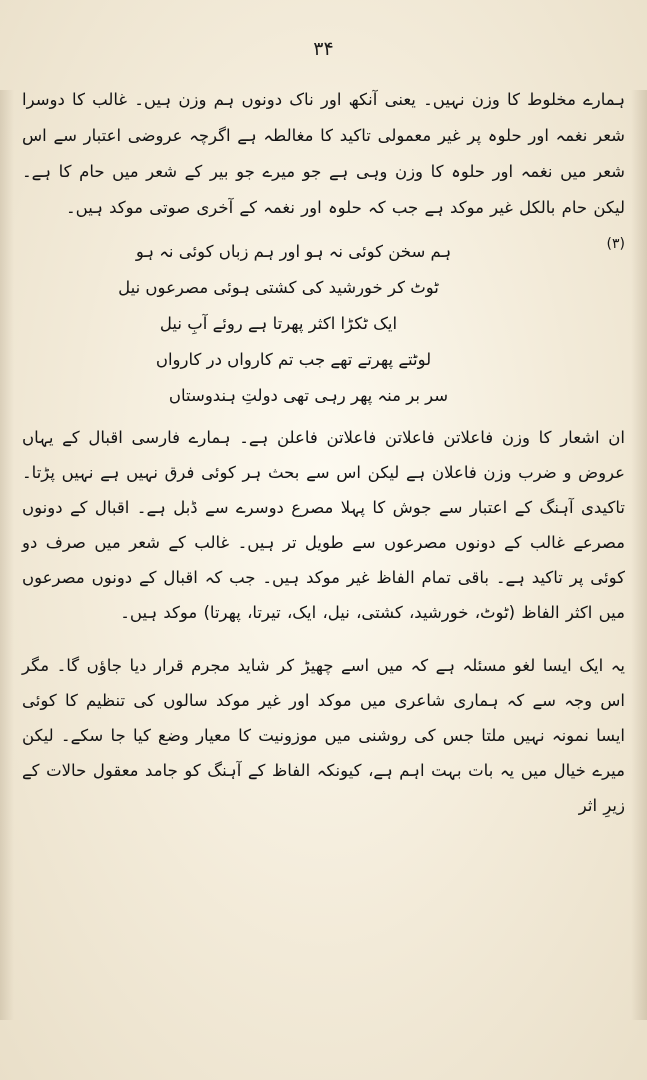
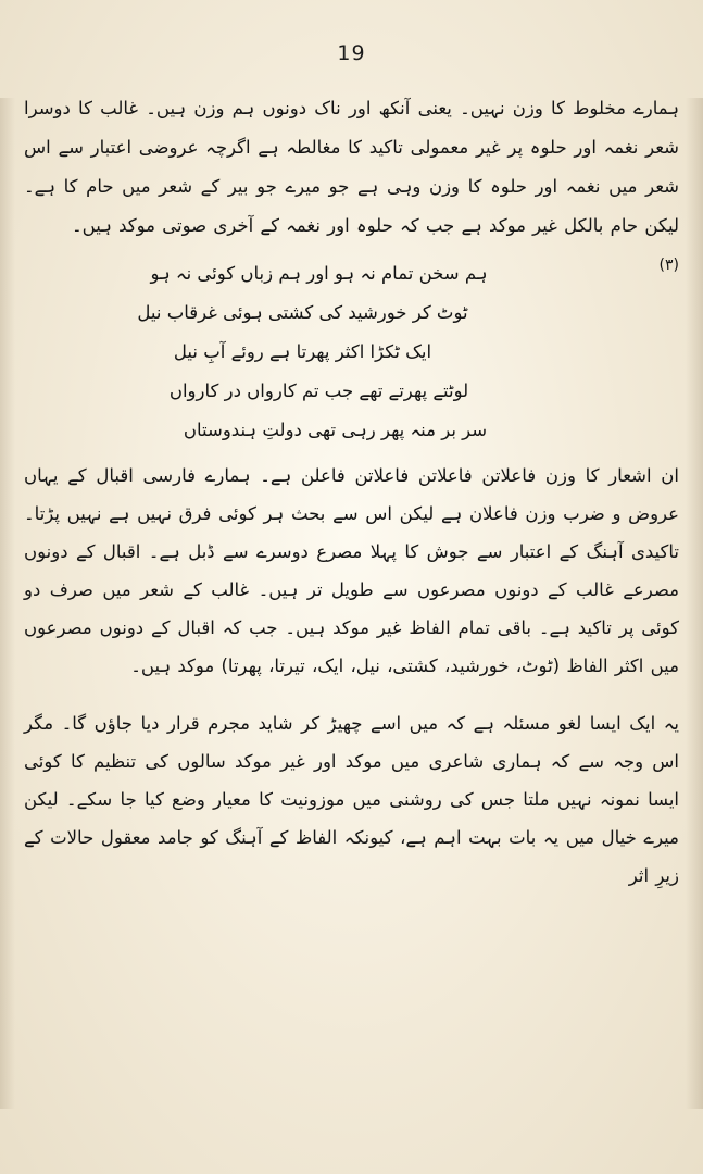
- ۳۴
+ 19
  ہمارے مخلوط کا وزن نہیں۔ یعنی آنکھ اور ناک دونوں ہم وزن ہیں۔ غالب کا دوسرا شعر نغمہ اور حلوہ پر غیر معمولی تاکید کا مغالطہ ہے اگرچہ عروضی اعتبار سے اس شعر میں نغمہ اور حلوہ کا وزن وہی ہے جو میرے جو بیر کے شعر میں حام کا ہے۔ لیکن حام بالکل غیر موکد ہے جب کہ حلوہ اور نغمہ کے آخری صوتی موکد ہیں۔
  (۳)
- ہم سخن کوئی نہ ہو اور ہم زباں کوئی نہ ہو
+ ہم سخن تمام نہ ہو اور ہم زباں کوئی نہ ہو
- ٹوٹ کر خورشید کی کشتی ہوئی مصرعوں نیل
+ ٹوٹ کر خورشید کی کشتی ہوئی غرقاب نیل
  ایک ٹکڑا اکثر پھرتا ہے روئے آبِ نیل
  لوٹتے پھرتے تھے جب تم کارواں در کارواں
  سر بر منہ پھر رہی تھی دولتِ ہندوستاں
  ان اشعار کا وزن فاعلاتن فاعلاتن فاعلاتن فاعلن ہے۔ ہمارے فارسی اقبال کے یہاں عروض و ضرب وزن فاعلان ہے لیکن اس سے بحث ہر کوئی فرق نہیں ہے نہیں پڑتا۔ تاکیدی آہنگ کے اعتبار سے جوش کا پہلا مصرع دوسرے سے ڈبل ہے۔ اقبال کے دونوں مصرعے غالب کے دونوں مصرعوں سے طویل تر ہیں۔ غالب کے شعر میں صرف دو کوئی پر تاکید ہے۔ باقی تمام الفاظ غیر موکد ہیں۔ جب کہ اقبال کے دونوں مصرعوں میں اکثر الفاظ (ٹوٹ، خورشید، کشتی، نیل، ایک، تیرتا، پھرتا) موکد ہیں۔
  یہ ایک ایسا لغو مسئلہ ہے کہ میں اسے چھیڑ کر شاید مجرم قرار دیا جاؤں گا۔ مگر اس وجہ سے کہ ہماری شاعری میں موکد اور غیر موکد سالوں کی تنظیم کا کوئی ایسا نمونہ نہیں ملتا جس کی روشنی میں موزونیت کا معیار وضع کیا جا سکے۔ لیکن میرے خیال میں یہ بات بہت اہم ہے، کیونکہ الفاظ کے آہنگ کو جامد معقول حالات کے زیرِ اثر
